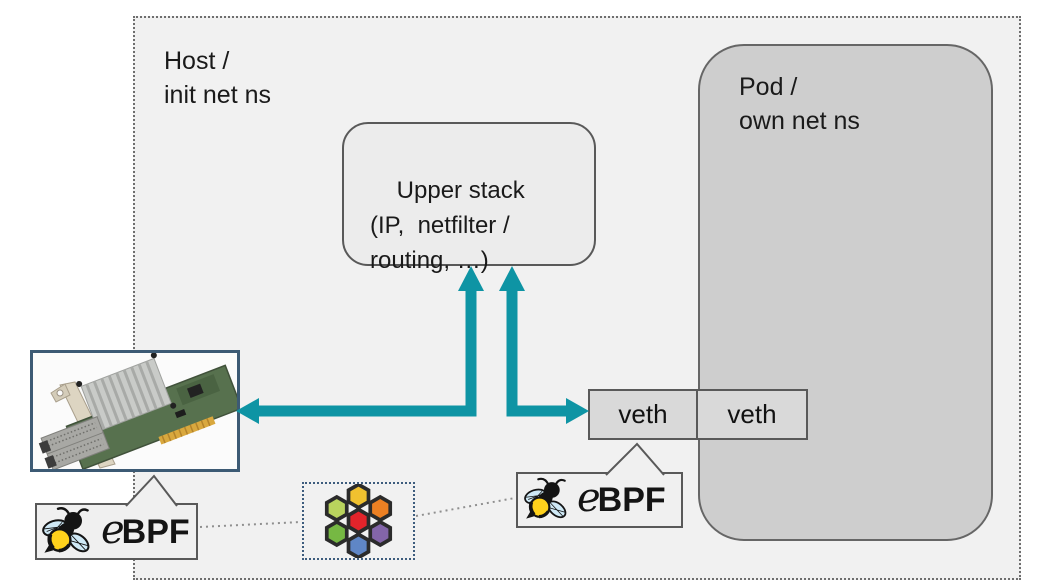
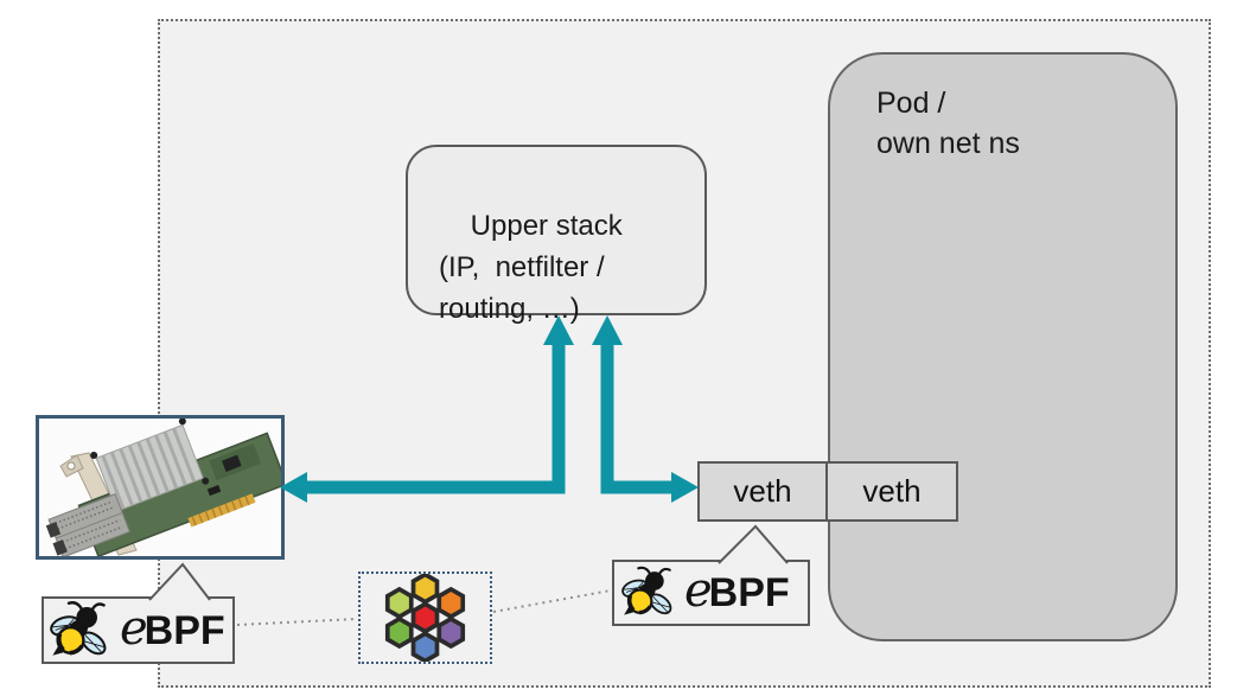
- Host /
- init net ns
  Pod /
  own net ns
  Upper stack
  (IP, netfilter /
  routing, …)
  veth
  veth
  e
  BPF
  e
  BPF
